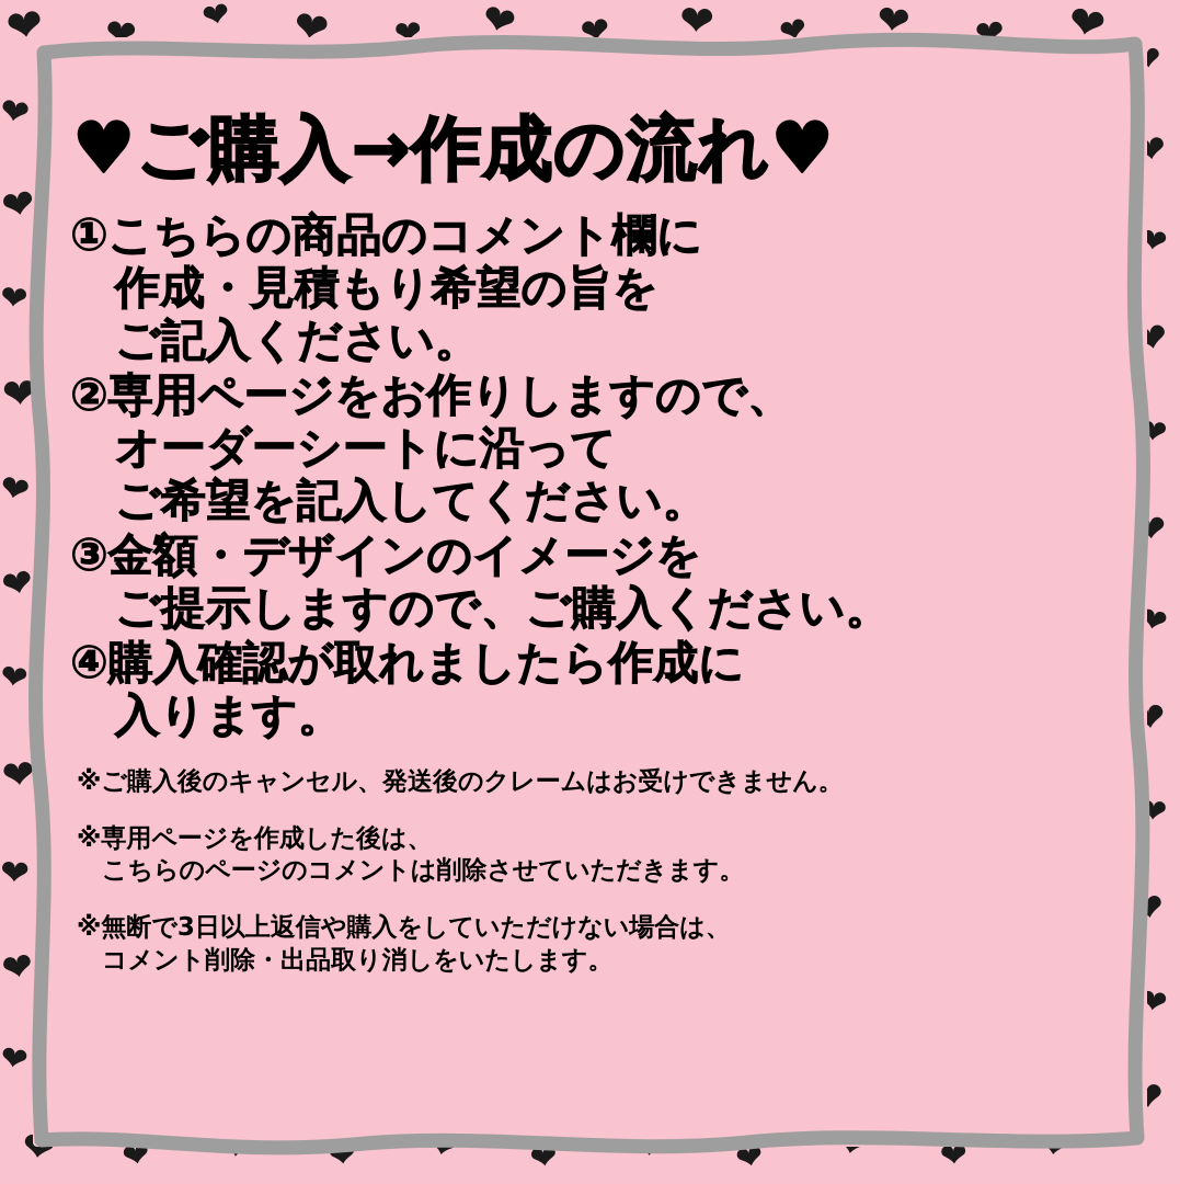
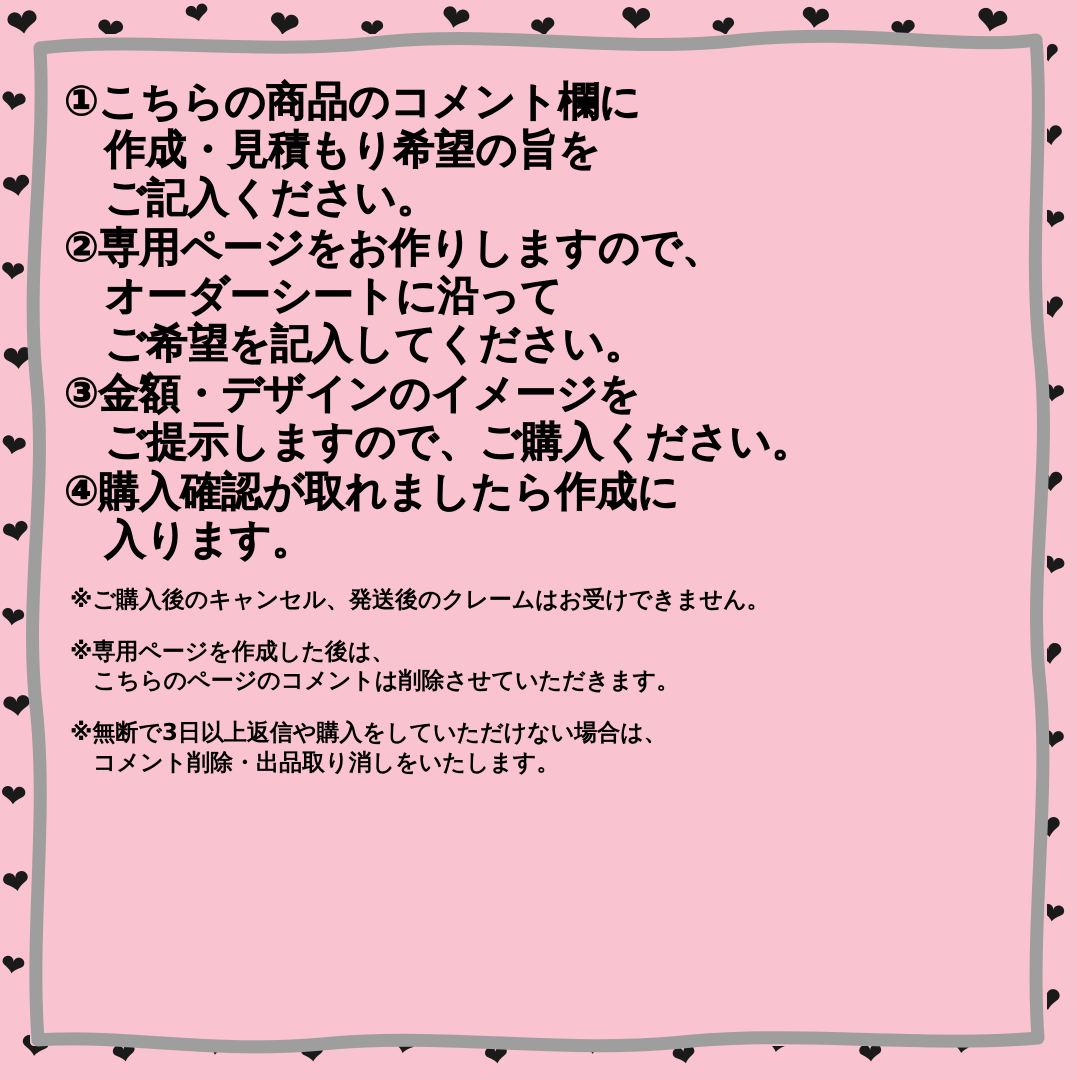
- ♥ご購入→作成の流れ♥
  ①こちらの商品のコメント欄に
  作成・見積もり希望の旨を
  ご記入ください。
  ②専用ページをお作りしますので、
  オーダーシートに沿って
  ご希望を記入してください。
  ③金額・デザインのイメージを
  ご提示しますので、ご購入ください。
  ④購入確認が取れましたら作成に
  入ります。
  ※ご購入後のキャンセル、発送後のクレームはお受けできません。
  ※専用ページを作成した後は、
  こちらのページのコメントは削除させていただきます。
  ※無断で3日以上返信や購入をしていただけない場合は、
  コメント削除・出品取り消しをいたします。
